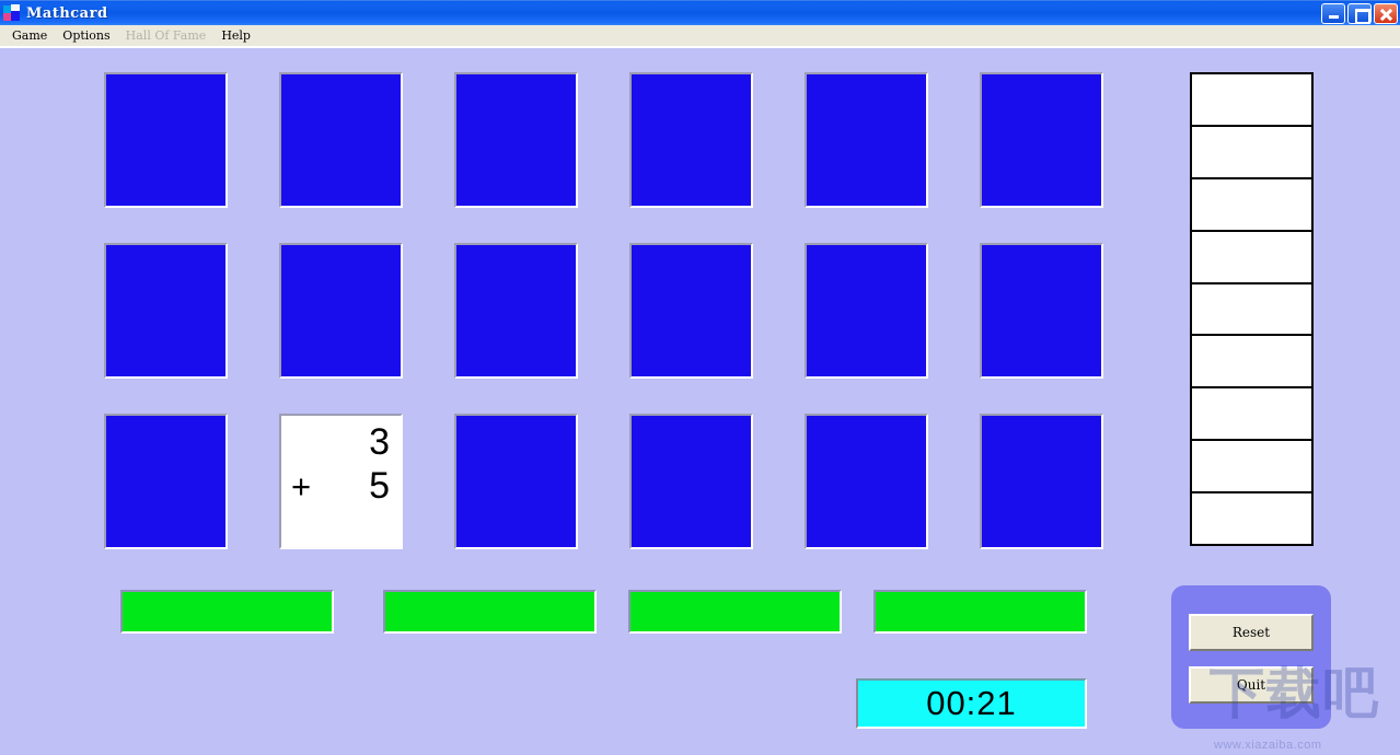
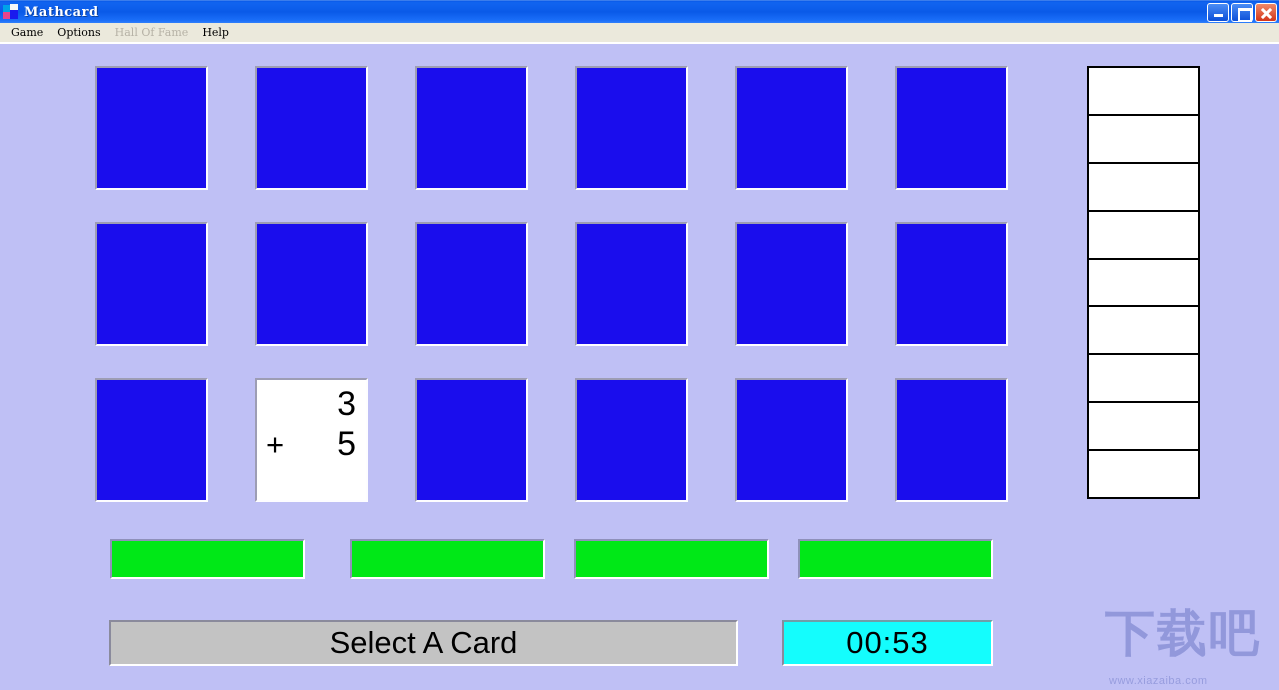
  Mathcard
  Game
  Options
  Hall Of Fame
  Help
  3
  +
  5
+ Select A Card
- 00:21
+ 00:53
- Reset
- Quit
  下载吧
  www.xiazaiba.com
